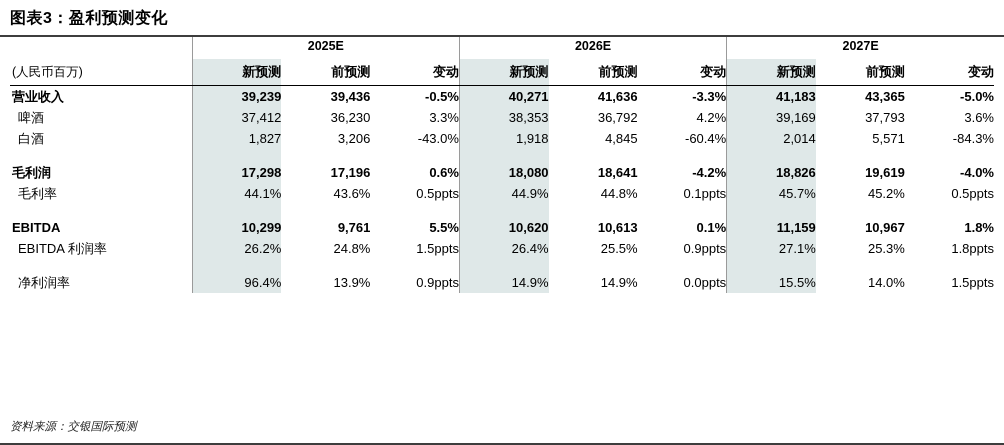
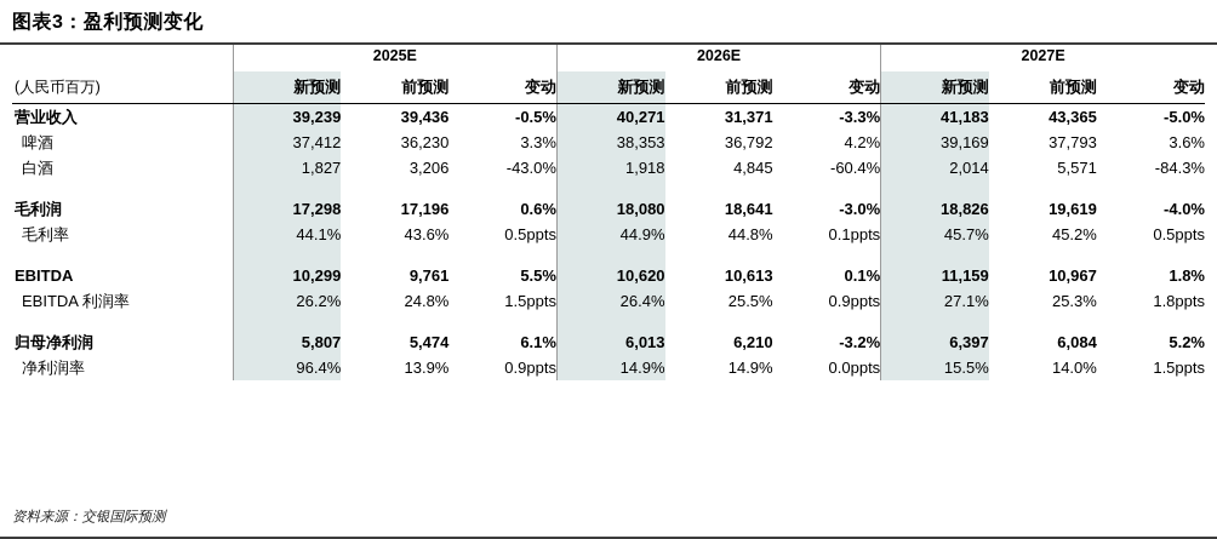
  图表3：盈利预测变化
  	2025E	2026E	2027E
  (人民币百万)	新预测	前预测	变动	新预测	前预测	变动	新预测	前预测	变动
- 营业收入	39,239	39,436	-0.5%	40,271	41,636	-3.3%	41,183	43,365	-5.0%
+ 营业收入	39,239	39,436	-0.5%	40,271	31,371	-3.3%	41,183	43,365	-5.0%
  啤酒	37,412	36,230	3.3%	38,353	36,792	4.2%	39,169	37,793	3.6%
  白酒	1,827	3,206	-43.0%	1,918	4,845	-60.4%	2,014	5,571	-84.3%
- 毛利润	17,298	17,196	0.6%	18,080	18,641	-4.2%	18,826	19,619	-4.0%
+ 毛利润	17,298	17,196	0.6%	18,080	18,641	-3.0%	18,826	19,619	-4.0%
  毛利率	44.1%	43.6%	0.5ppts	44.9%	44.8%	0.1ppts	45.7%	45.2%	0.5ppts
  EBITDA	10,299	9,761	5.5%	10,620	10,613	0.1%	11,159	10,967	1.8%
  EBITDA 利润率	26.2%	24.8%	1.5ppts	26.4%	25.5%	0.9ppts	27.1%	25.3%	1.8ppts
+ 归母净利润	5,807	5,474	6.1%	6,013	6,210	-3.2%	6,397	6,084	5.2%
  净利润率	96.4%	13.9%	0.9ppts	14.9%	14.9%	0.0ppts	15.5%	14.0%	1.5ppts
  资料来源：交银国际预测
